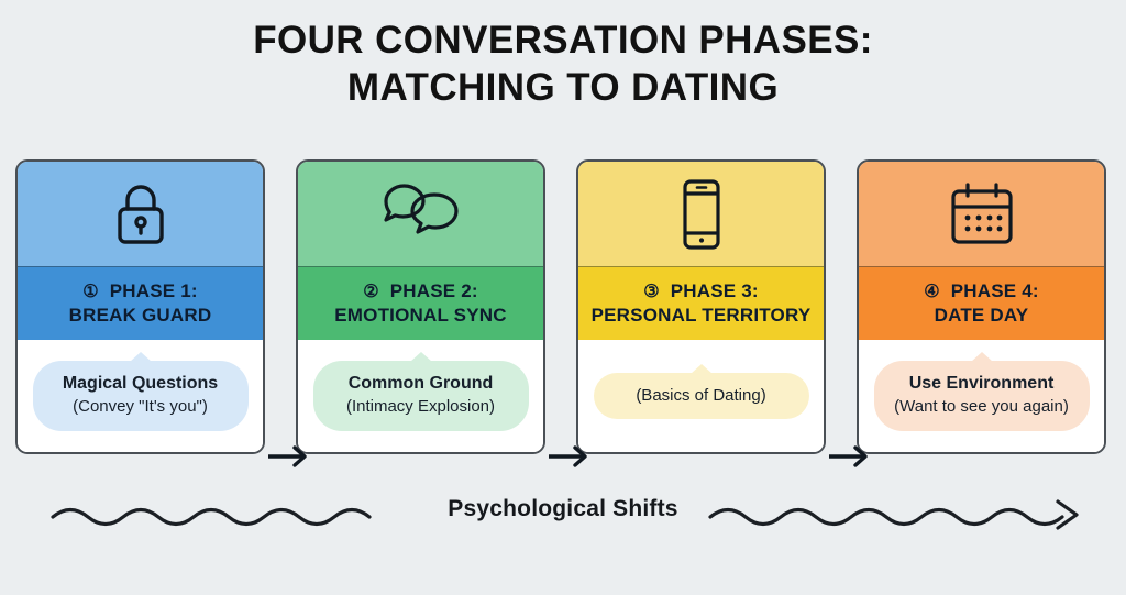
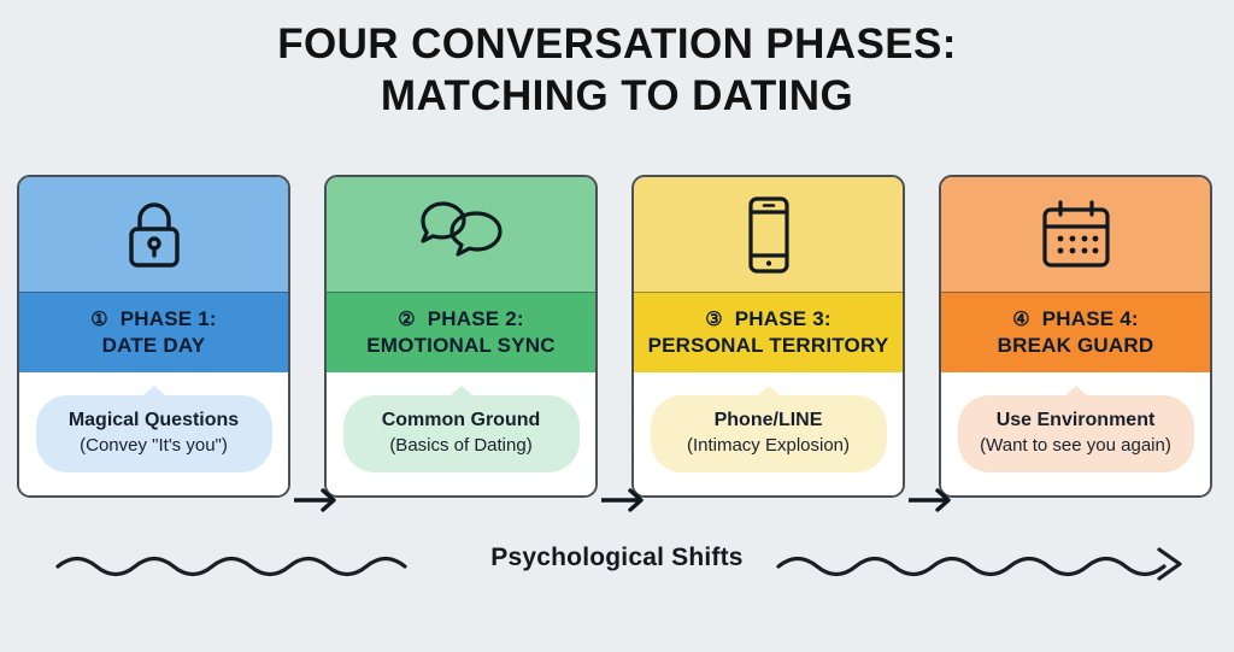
  FOUR CONVERSATION PHASES:
  MATCHING TO DATING
  ① PHASE 1:
- BREAK GUARD
+ DATE DAY
  Magical Questions
  (Convey "It's you")
  ② PHASE 2:
  EMOTIONAL SYNC
  Common Ground
- (Intimacy Explosion)
+ (Basics of Dating)
  ③ PHASE 3:
  PERSONAL TERRITORY
+ Phone/LINE
- (Basics of Dating)
+ (Intimacy Explosion)
  ④ PHASE 4:
- DATE DAY
+ BREAK GUARD
  Use Environment
  (Want to see you again)
  Psychological Shifts
